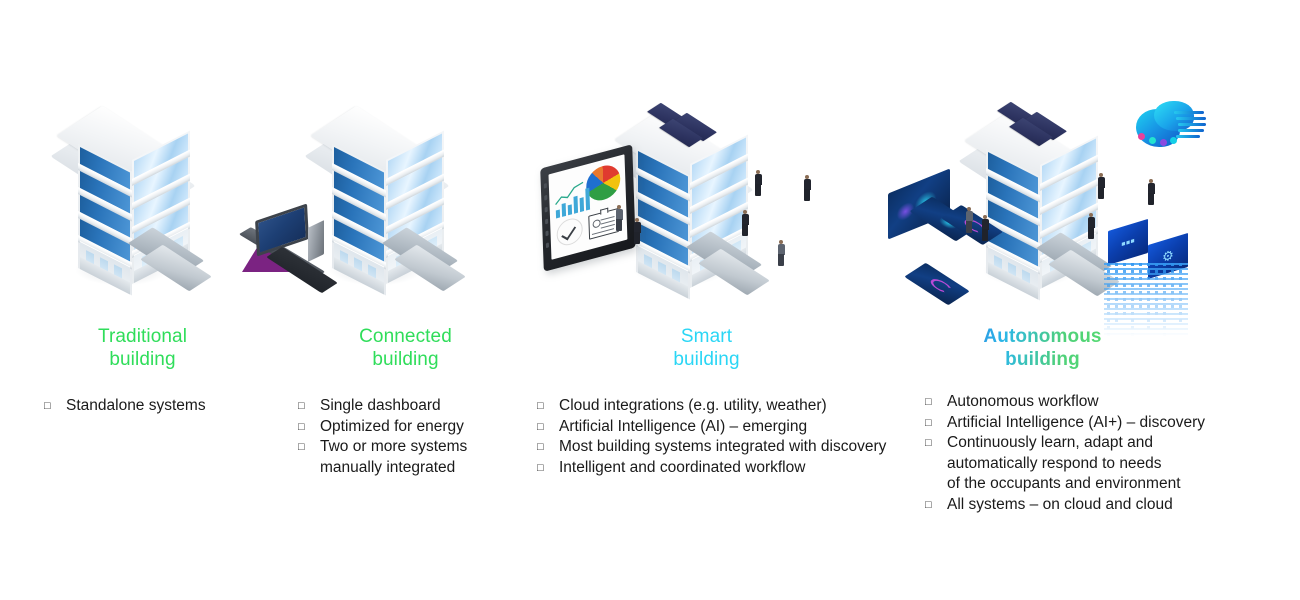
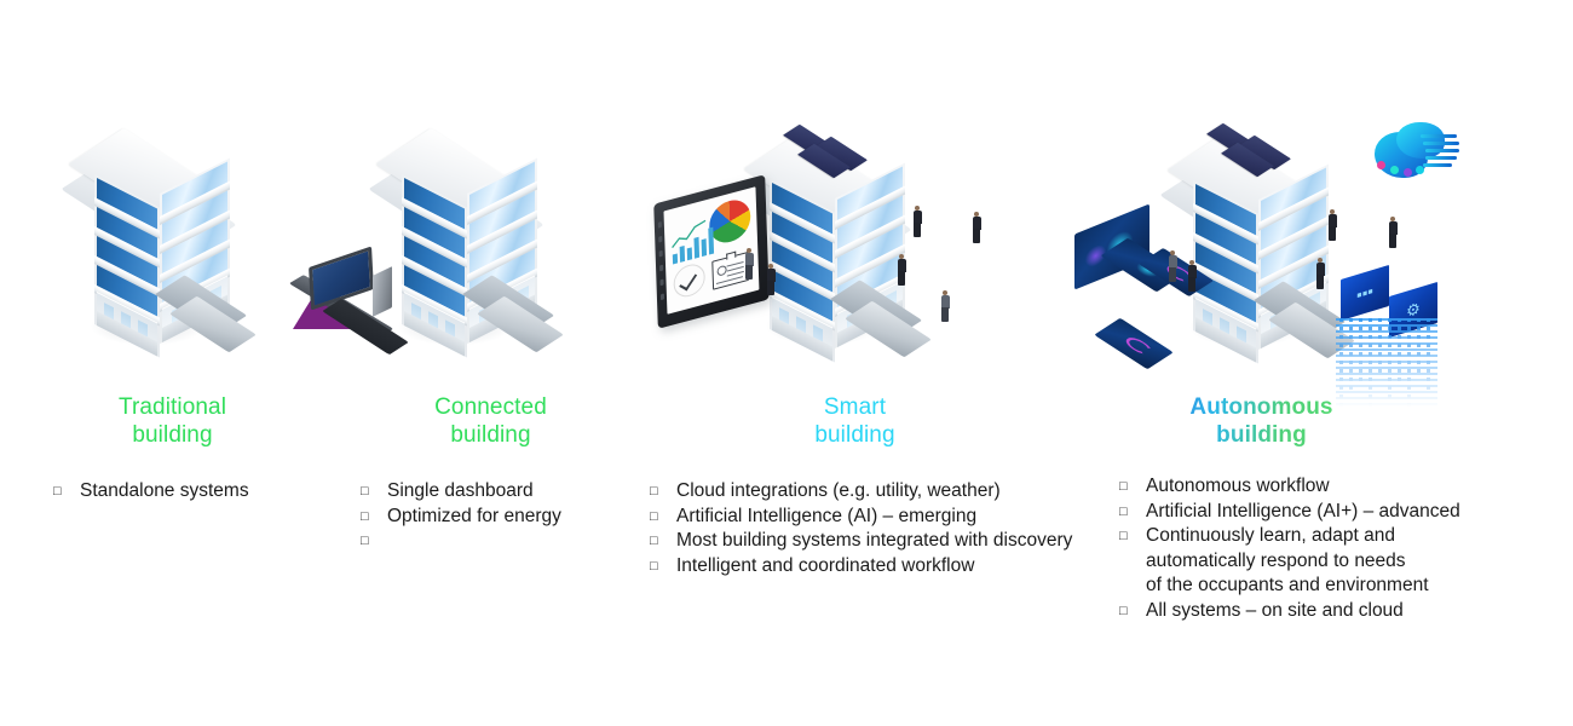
  Traditional
  building
  □
  Standalone systems
  Connected
  building
  □
  Single dashboard
  □
  Optimized for energy
  □
- Two or more systems
- manually integrated
  Smart
  building
  □
  Cloud integrations (e.g. utility, weather)
  □
  Artificial Intelligence (AI) – emerging
  □
  Most building systems integrated with discovery
  □
  Intelligent and coordinated workflow
  Autonomous
  building
  □
  Autonomous workflow
  □
- Artificial Intelligence (AI+) – discovery
+ Artificial Intelligence (AI+) – advanced
  □
  Continuously learn, adapt and
  automatically respond to needs
  of the occupants and environment
  □
- All systems – on cloud and cloud
+ All systems – on site and cloud
